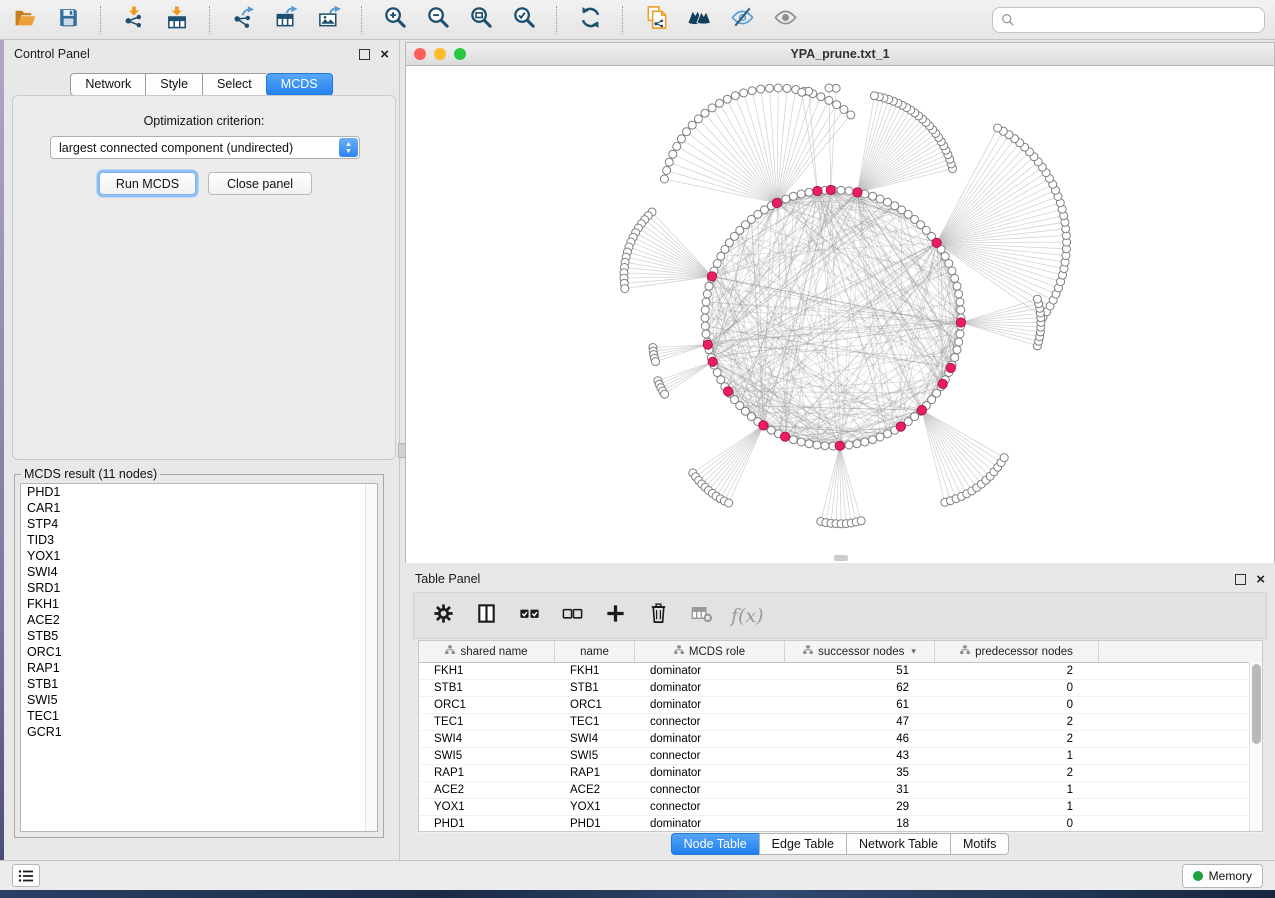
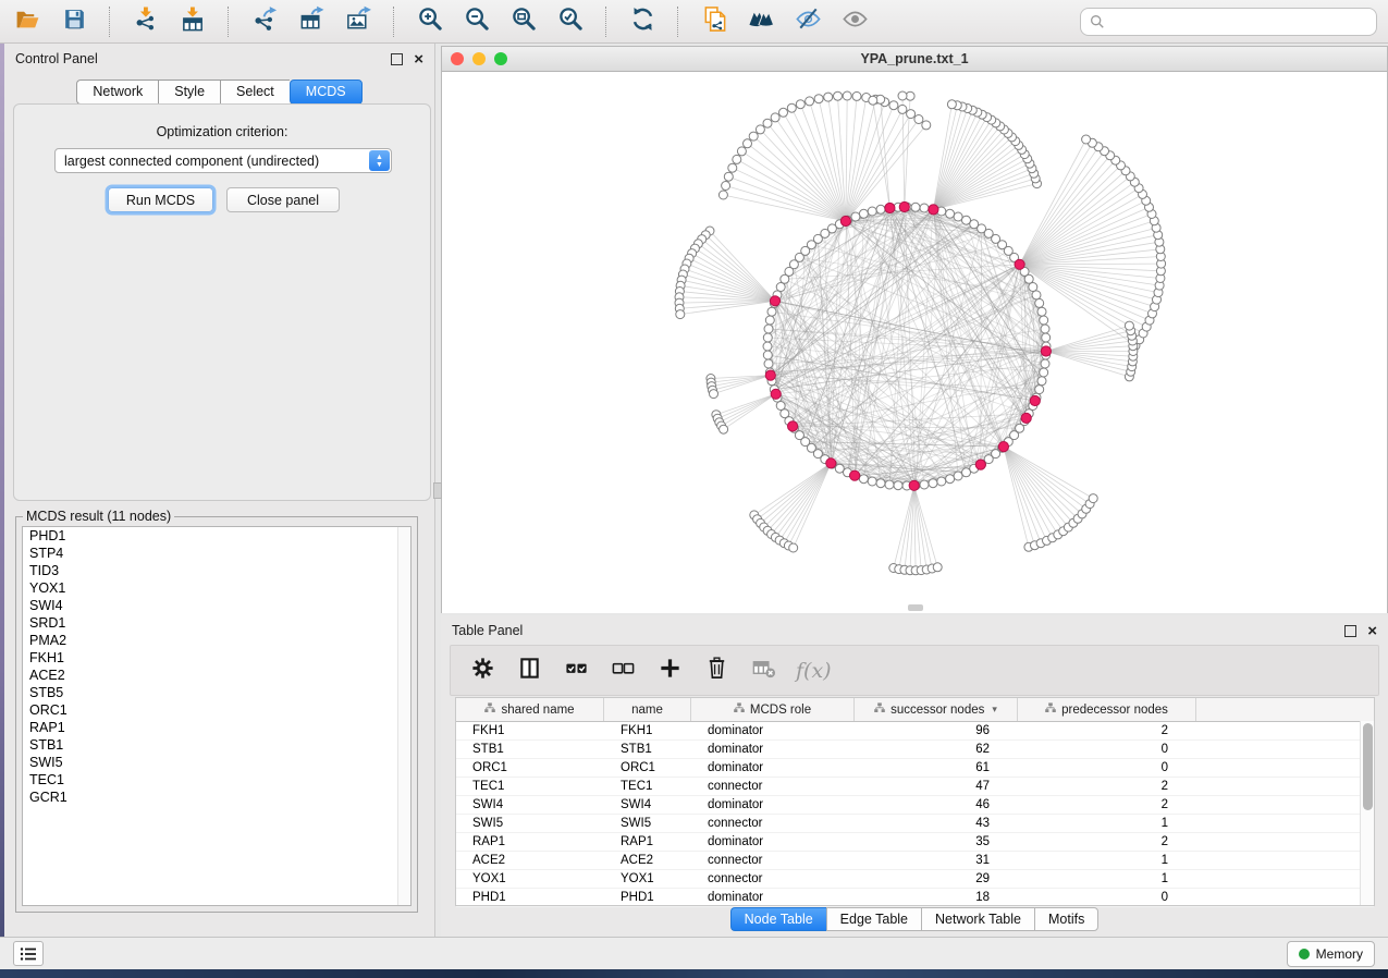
  Control Panel
  ×
  Network
  Style
  Select
  MCDS
  Optimization criterion:
  largest connected component (undirected)
  Run MCDS
  Close panel
  MCDS result (11 nodes)
  PHD1
- CAR1
  STP4
  TID3
  YOX1
  SWI4
  SRD1
+ PMA2
  FKH1
  ACE2
  STB5
  ORC1
  RAP1
  STB1
  SWI5
  TEC1
  GCR1
  YPA_prune.txt_1
  Table Panel
  ×
  f(x)
  shared name
  name
  MCDS role
  successor nodes
  ▾
  predecessor nodes
  FKH1
  FKH1
  dominator
- 51
+ 96
  2
  STB1
  STB1
  dominator
  62
  0
  ORC1
  ORC1
  dominator
  61
  0
  TEC1
  TEC1
  connector
  47
  2
  SWI4
  SWI4
  dominator
  46
  2
  SWI5
  SWI5
  connector
  43
  1
  RAP1
  RAP1
  dominator
  35
  2
  ACE2
  ACE2
  connector
  31
  1
  YOX1
  YOX1
  connector
  29
  1
  PHD1
  PHD1
  dominator
  18
  0
  Node Table
  Edge Table
  Network Table
  Motifs
  Memory
